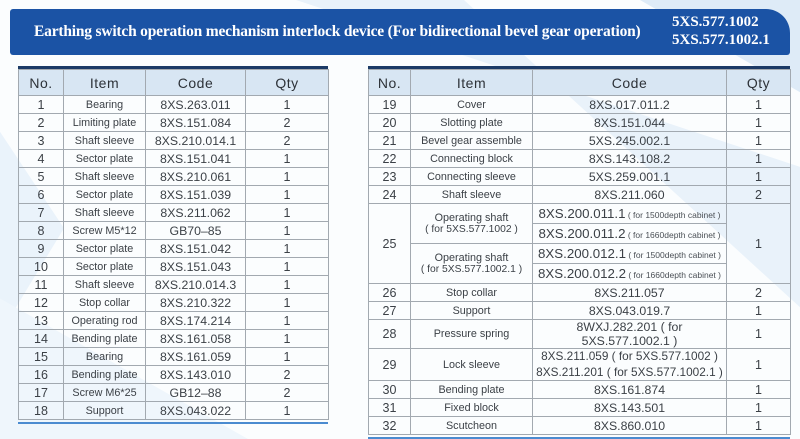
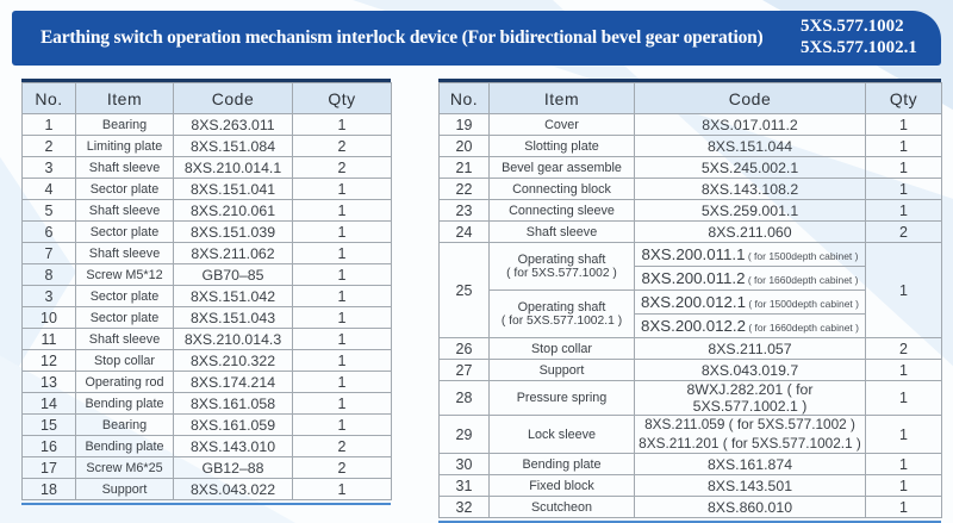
  Earthing switch operation mechanism interlock device (For bidirectional bevel gear operation)
  5XS.577.1002
  5XS.577.1002.1
  No.	Item	Code	Qty
  1	Bearing	8XS.263.011	1
  2	Limiting plate	8XS.151.084	2
  3	Shaft sleeve	8XS.210.014.1	2
  4	Sector plate	8XS.151.041	1
  5	Shaft sleeve	8XS.210.061	1
  6	Sector plate	8XS.151.039	1
  7	Shaft sleeve	8XS.211.062	1
  8	Screw M5*12	GB70–85	1
- 9	Sector plate	8XS.151.042	1
+ 3	Sector plate	8XS.151.042	1
  10	Sector plate	8XS.151.043	1
  11	Shaft sleeve	8XS.210.014.3	1
  12	Stop collar	8XS.210.322	1
  13	Operating rod	8XS.174.214	1
  14	Bending plate	8XS.161.058	1
  15	Bearing	8XS.161.059	1
  16	Bending plate	8XS.143.010	2
  17	Screw M6*25	GB12–88	2
  18	Support	8XS.043.022	1
  No.	Item	Code	Qty
  19	Cover	8XS.017.011.2	1
  20	Slotting plate	8XS.151.044	1
  21	Bevel gear assemble	5XS.245.002.1	1
  22	Connecting block	8XS.143.108.2	1
  23	Connecting sleeve	5XS.259.001.1	1
  24	Shaft sleeve	8XS.211.060	2
  25	Operating shaft( for 5XS.577.1002 )	8XS.200.011.1 ( for 1500depth cabinet )	1
  8XS.200.011.2 ( for 1660depth cabinet )
  Operating shaft( for 5XS.577.1002.1 )	8XS.200.012.1 ( for 1500depth cabinet )
  8XS.200.012.2 ( for 1660depth cabinet )
  26	Stop collar	8XS.211.057	2
  27	Support	8XS.043.019.7	1
  28	Pressure spring	8WXJ.282.201 ( for 5XS.577.1002.1 )	1
  29	Lock sleeve	8XS.211.059 ( for 5XS.577.1002 )8XS.211.201 ( for 5XS.577.1002.1 )	1
  30	Bending plate	8XS.161.874	1
  31	Fixed block	8XS.143.501	1
  32	Scutcheon	8XS.860.010	1
